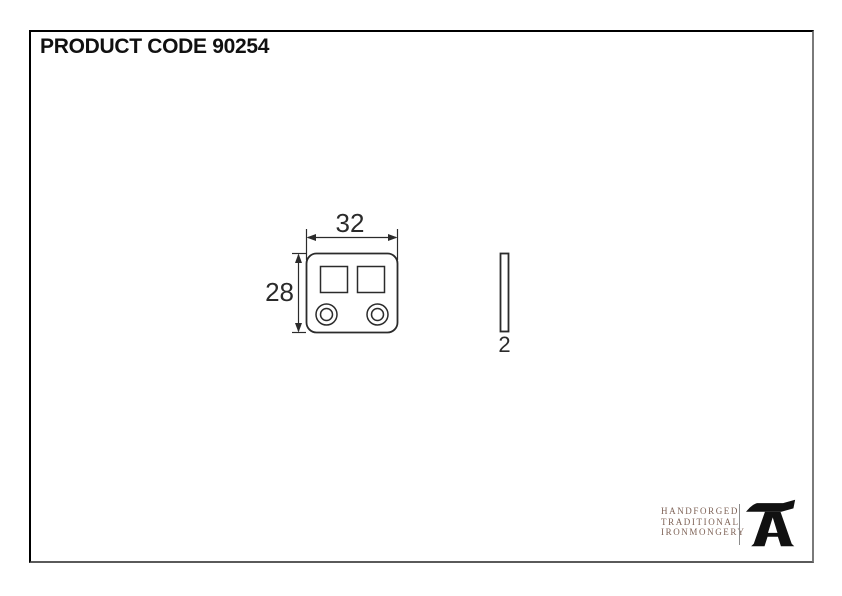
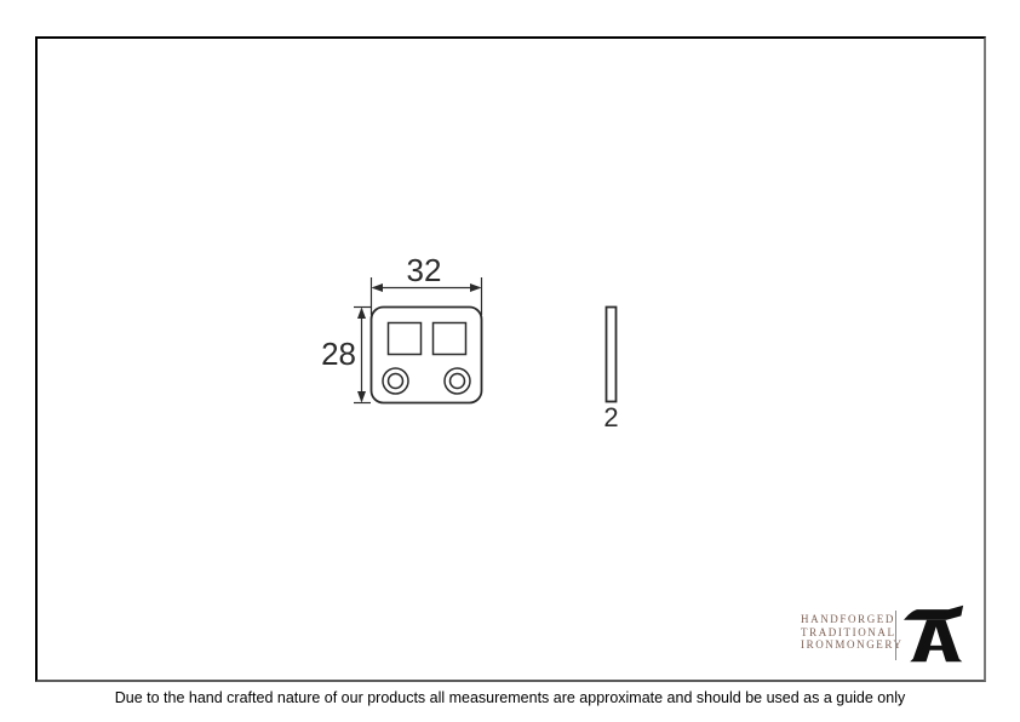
- PRODUCT CODE 90254
  HANDFORGED
  TRADITIONAL
  IRONMONGER
  32
  28
  2
+ Due to the hand crafted nature of our products all measurements are approximate and should be used as a guide only
